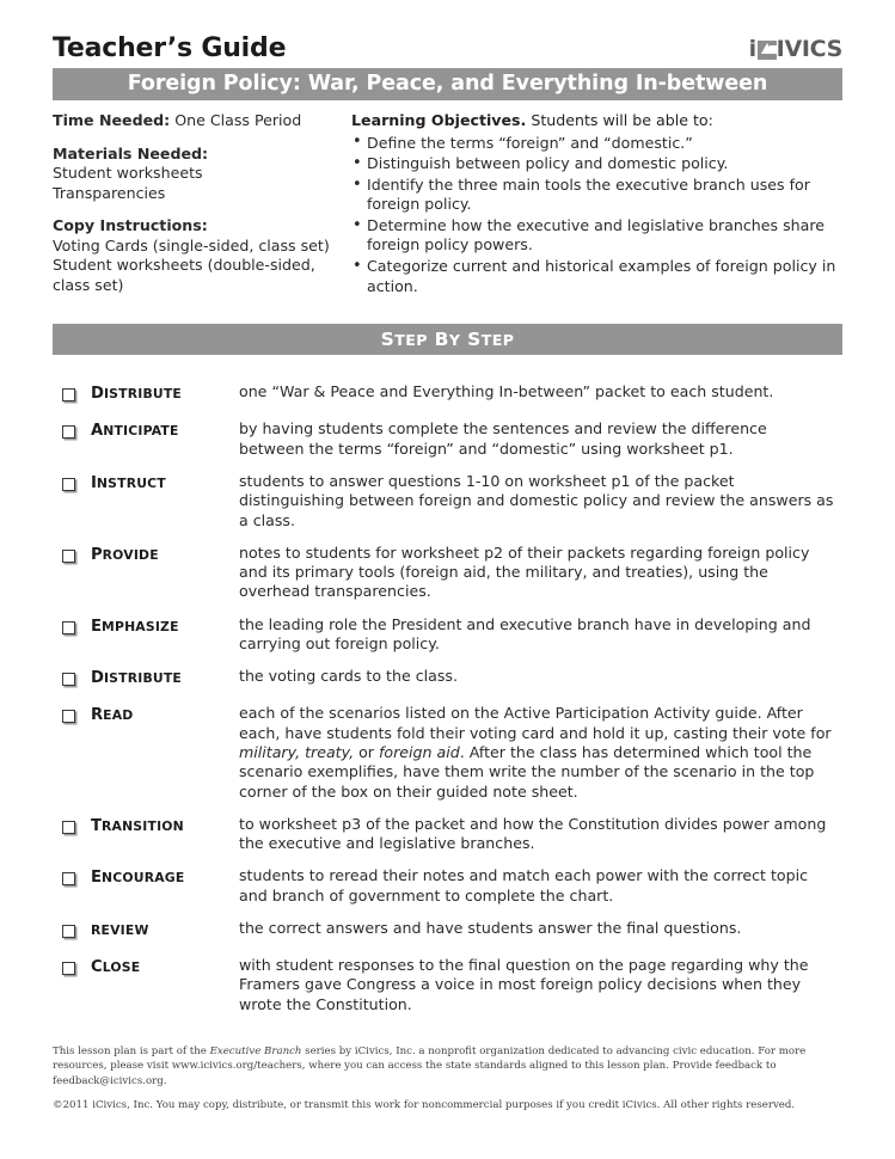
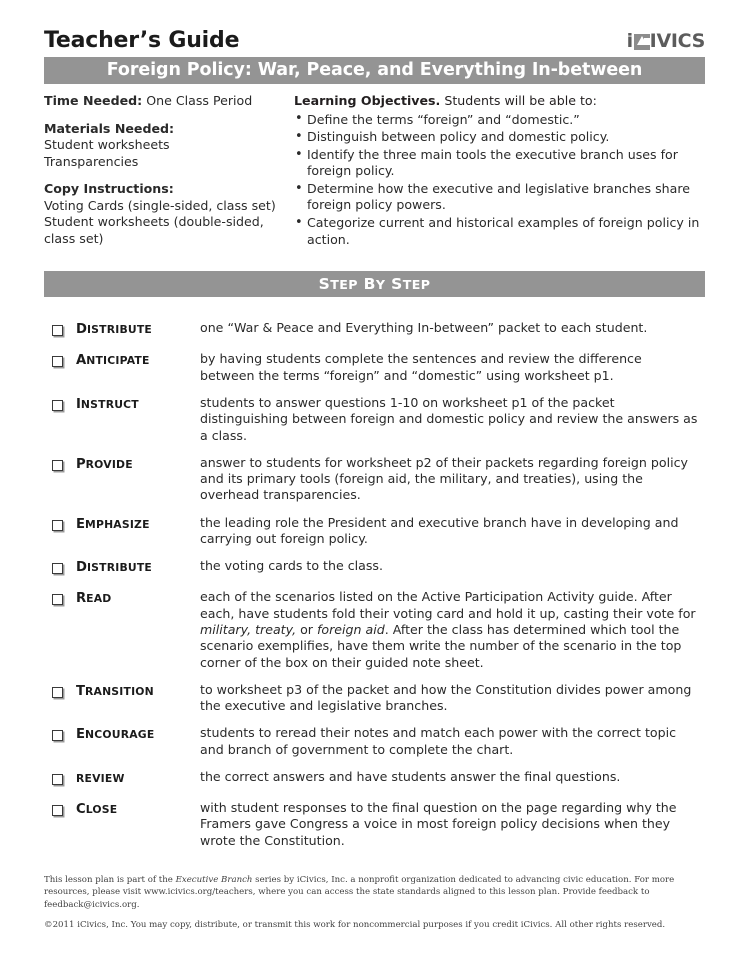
  Teacher’s Guide
  i
  IVICS
  Foreign Policy: War, Peace, and Everything In-between
  Time Needed: One Class Period
  Materials Needed:
  Student worksheets
  Transparencies
  Copy Instructions:
  Voting Cards (single-sided, class set)
  Student worksheets (double-sided, class set)
  Learning Objectives. Students will be able to:
  Define the terms “foreign” and “domestic.”
  Distinguish between policy and domestic policy.
  Identify the three main tools the executive branch uses for foreign policy.
  Determine how the executive and legislative branches share foreign policy powers.
  Categorize current and historical examples of foreign policy in action.
  STEP BY STEP
  DISTRIBUTE
  one “War & Peace and Everything In-between” packet to each student.
  ANTICIPATE
  by having students complete the sentences and review the difference between the terms “foreign” and “domestic” using worksheet p1.
  INSTRUCT
  students to answer questions 1-10 on worksheet p1 of the packet distinguishing between foreign and domestic policy and review the answers as a class.
  PROVIDE
- notes to students for worksheet p2 of their packets regarding foreign policy and its primary tools (foreign aid, the military, and treaties), using the overhead transparencies.
+ answer to students for worksheet p2 of their packets regarding foreign policy and its primary tools (foreign aid, the military, and treaties), using the overhead transparencies.
  EMPHASIZE
  the leading role the President and executive branch have in developing and carrying out foreign policy.
  DISTRIBUTE
  the voting cards to the class.
  READ
  each of the scenarios listed on the Active Participation Activity guide. After each, have students fold their voting card and hold it up, casting their vote for military, treaty, or foreign aid. After the class has determined which tool the scenario exemplifies, have them write the number of the scenario in the top corner of the box on their guided note sheet.
  TRANSITION
  to worksheet p3 of the packet and how the Constitution divides power among the executive and legislative branches.
  ENCOURAGE
  students to reread their notes and match each power with the correct topic and branch of government to complete the chart.
  REVIEW
  the correct answers and have students answer the final questions.
  CLOSE
  with student responses to the final question on the page regarding why the Framers gave Congress a voice in most foreign policy decisions when they wrote the Constitution.
  This lesson plan is part of the Executive Branch series by iCivics, Inc. a nonprofit organization dedicated to advancing civic education. For more resources, please visit www.icivics.org/teachers, where you can access the state standards aligned to this lesson plan. Provide feedback to feedback@icivics.org.
  ©2011 iCivics, Inc. You may copy, distribute, or transmit this work for noncommercial purposes if you credit iCivics. All other rights reserved.
